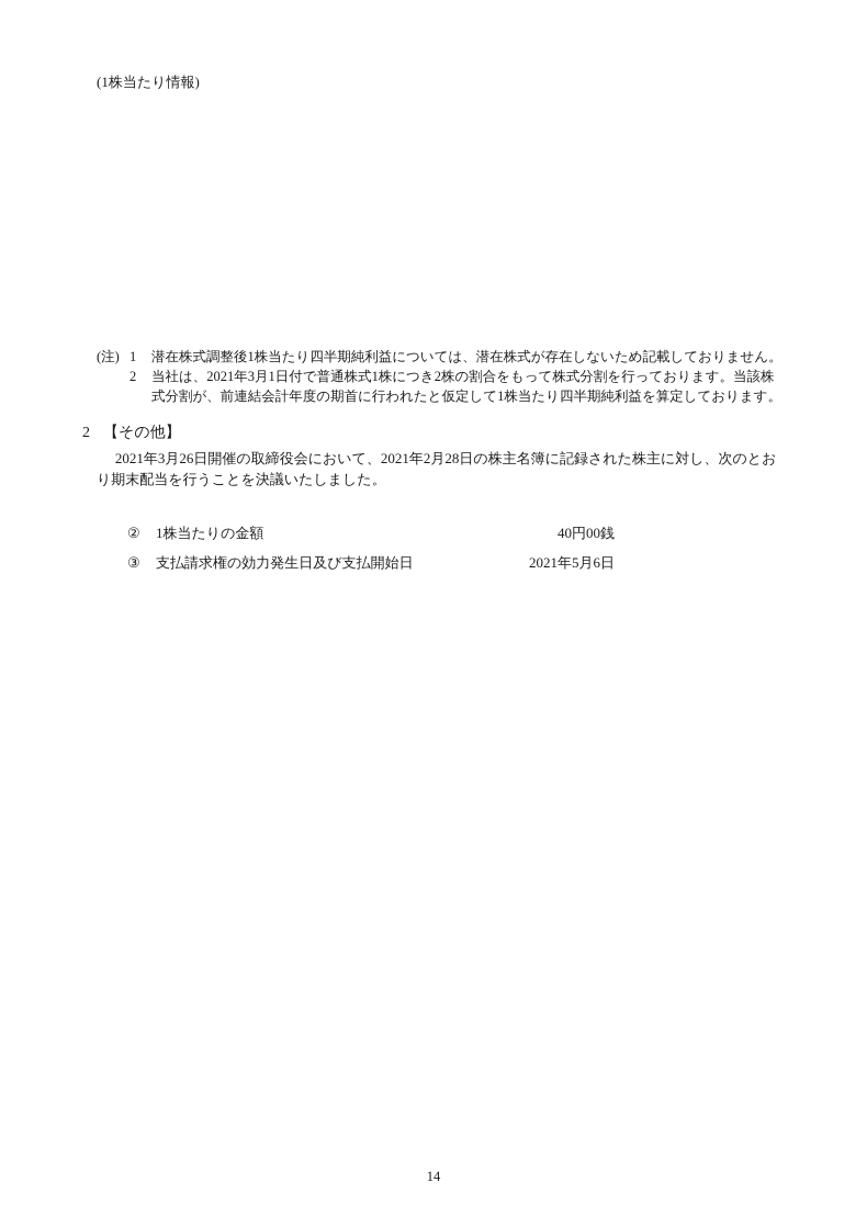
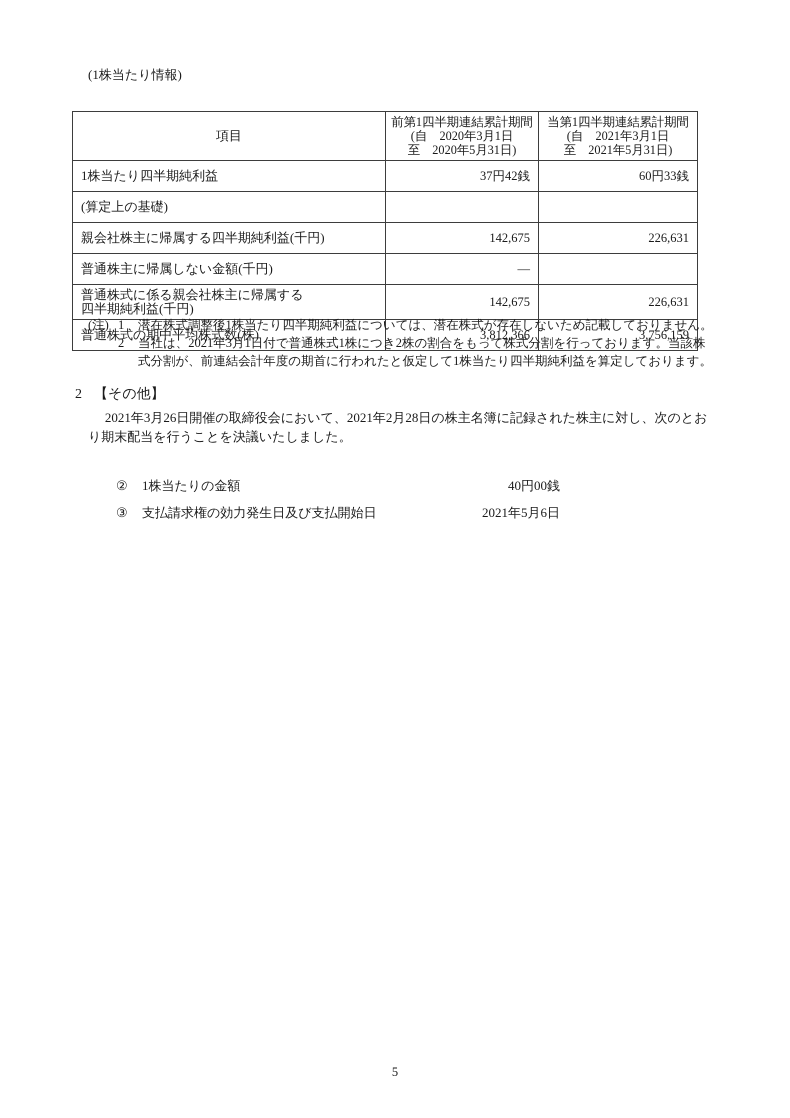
  (1株当たり情報)
+ 項目	前第1四半期連結累計期間 (自 2020年3月1日 至 2020年5月31日)	当第1四半期連結累計期間 (自 2021年3月1日 至 2021年5月31日)
+ 1株当たり四半期純利益	37円42銭	60円33銭
+ (算定上の基礎)
+ 親会社株主に帰属する四半期純利益(千円)	142,675	226,631
+ 普通株主に帰属しない金額(千円)	―
+ 普通株式に係る親会社株主に帰属する 四半期純利益(千円)	142,675	226,631
+ 普通株式の期中平均株式数(株)	3,812,366	3,756,159
  (注)
  1
  潜在株式調整後1株当たり四半期純利益については、潜在株式が存在しないため記載しておりません。
  2
  当社は、2021年3月1日付で普通株式1株につき2株の割合をもって株式分割を行っております。当該株式分割が、前連結会計年度の期首に行われたと仮定して1株当たり四半期純利益を算定しております。
  2 【その他】
  2021年3月26日開催の取締役会において、2021年2月28日の株主名簿に記録された株主に対し、次のとおり期末配当を行うことを決議いたしました。
  ②
  1株当たりの金額
  40円00銭
  ③
  支払請求権の効力発生日及び支払開始日
  2021年5月6日
- 14
+ 5
